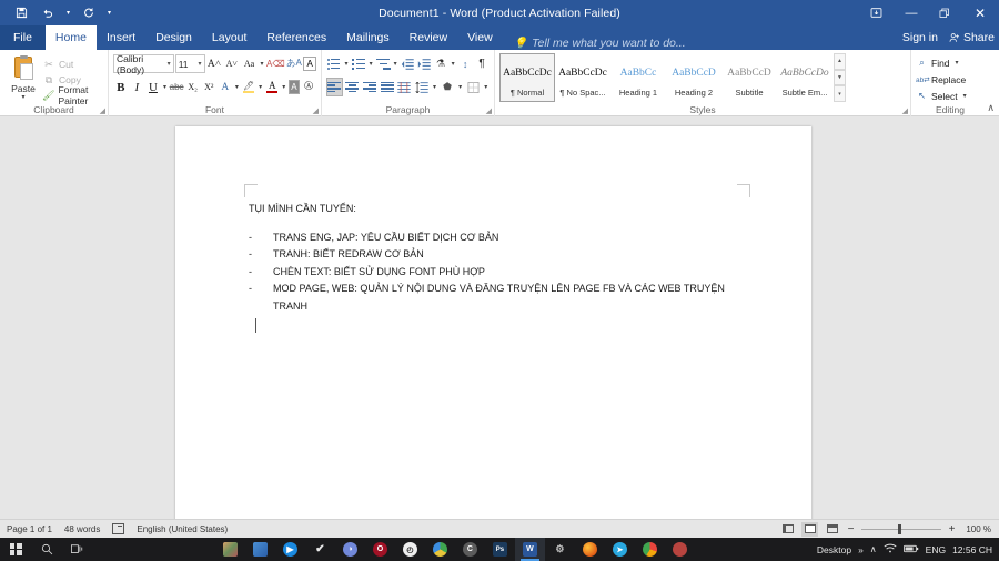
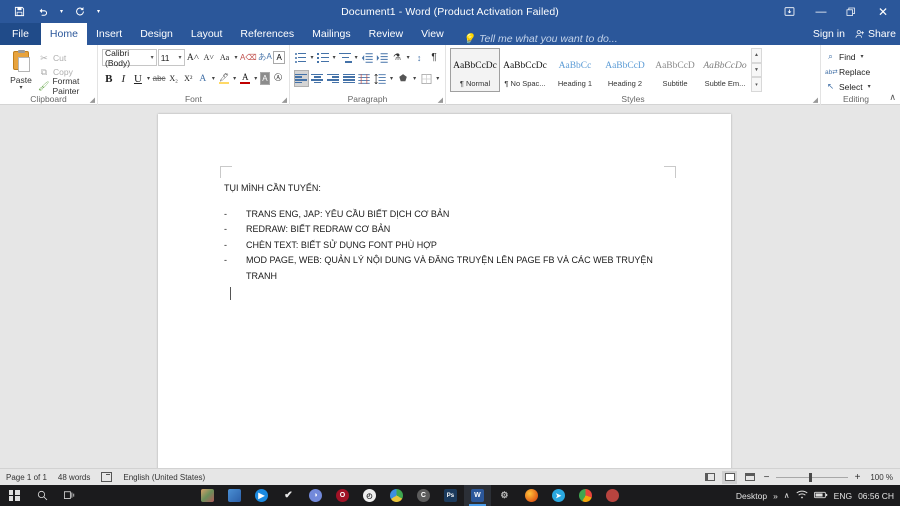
  Document1 - Word (Product Activation Failed)
  —
  ✕
  File
  Home
  Insert
  Design
  Layout
  References
  Mailings
  Review
  View
  💡
  Tell me what you want to do...
  Sign in
  Share
  Paste
  ✂
  Cut
  ⧉
  Copy
  🖌
  Format Painter
  Clipboard
  Calibri (Body)
  11
  A˄
  A˅
  Aa
  A⌫
  あA
  A
  B
  I
  U
  abc
  X₂
  X²
  A
  🖊
  A
  A
  Ⓐ
  Font
  ⚗
  ↕
  ¶
  ⬟
  Paragraph
  AaBbCcDc
  ¶ Normal
  AaBbCcDc
  ¶ No Spac...
  AaBbCc
  Heading 1
  AaBbCcD
  Heading 2
  AaBbCcD
  Subtitle
  AaBbCcDo
  Subtle Em...
  Styles
  ⌕
  Find
  Replace
  ↖
  Select
  Editing
  ∧
  TỤI MÌNH CẦN TUYỂN:
  -
  TRANS ENG, JAP: YÊU CẦU BIẾT DỊCH CƠ BẢN
  -
- TRANH: BIẾT REDRAW CƠ BẢN
+ REDRAW: BIẾT REDRAW CƠ BẢN
  -
  CHÈN TEXT: BIẾT SỬ DỤNG FONT PHÙ HỢP
  -
  MOD PAGE, WEB: QUẢN LÝ NỘI DUNG VÀ ĐĂNG TRUYỆN LÊN PAGE FB VÀ CÁC WEB TRUYỆN TRANH
  Page 1 of 1
  48 words
  English (United States)
  −
  +
  100 %
  ▶
  ✔
  ⚙
  Desktop
  »
  ∧
  ENG
- 12:56 CH
+ 06:56 CH
